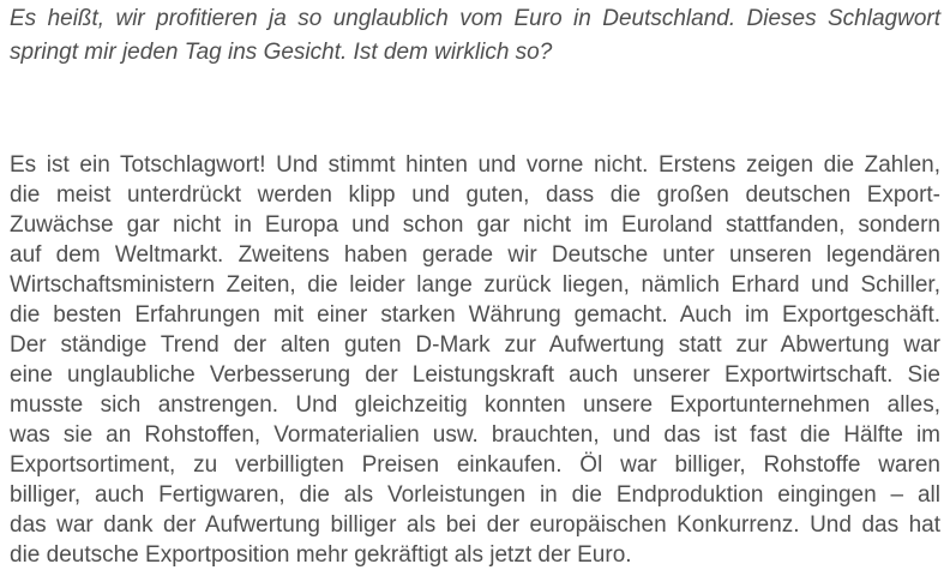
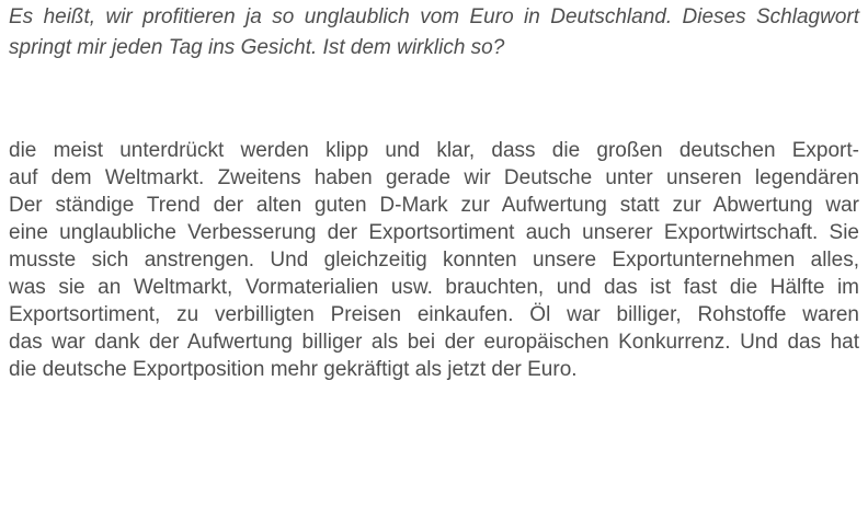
  Es heißt, wir profitieren ja so unglaublich vom Euro in Deutschland. Dieses Schlagwort
  springt mir jeden Tag ins Gesicht. Ist dem wirklich so?
- Es ist ein Totschlagwort! Und stimmt hinten und vorne nicht. Erstens zeigen die Zahlen,
- die meist unterdrückt werden klipp und guten, dass die großen deutschen Export-
+ die meist unterdrückt werden klipp und klar, dass die großen deutschen Export-
- Zuwächse gar nicht in Europa und schon gar nicht im Euroland stattfanden, sondern
  auf dem Weltmarkt. Zweitens haben gerade wir Deutsche unter unseren legendären
- Wirtschaftsministern Zeiten, die leider lange zurück liegen, nämlich Erhard und Schiller,
- die besten Erfahrungen mit einer starken Währung gemacht. Auch im Exportgeschäft.
  Der ständige Trend der alten guten D-Mark zur Aufwertung statt zur Abwertung war
- eine unglaubliche Verbesserung der Leistungskraft auch unserer Exportwirtschaft. Sie
+ eine unglaubliche Verbesserung der Exportsortiment auch unserer Exportwirtschaft. Sie
  musste sich anstrengen. Und gleichzeitig konnten unsere Exportunternehmen alles,
- was sie an Rohstoffen, Vormaterialien usw. brauchten, und das ist fast die Hälfte im
+ was sie an Weltmarkt, Vormaterialien usw. brauchten, und das ist fast die Hälfte im
  Exportsortiment, zu verbilligten Preisen einkaufen. Öl war billiger, Rohstoffe waren
- billiger, auch Fertigwaren, die als Vorleistungen in die Endproduktion eingingen – all
  das war dank der Aufwertung billiger als bei der europäischen Konkurrenz. Und das hat
  die deutsche Exportposition mehr gekräftigt als jetzt der Euro.
